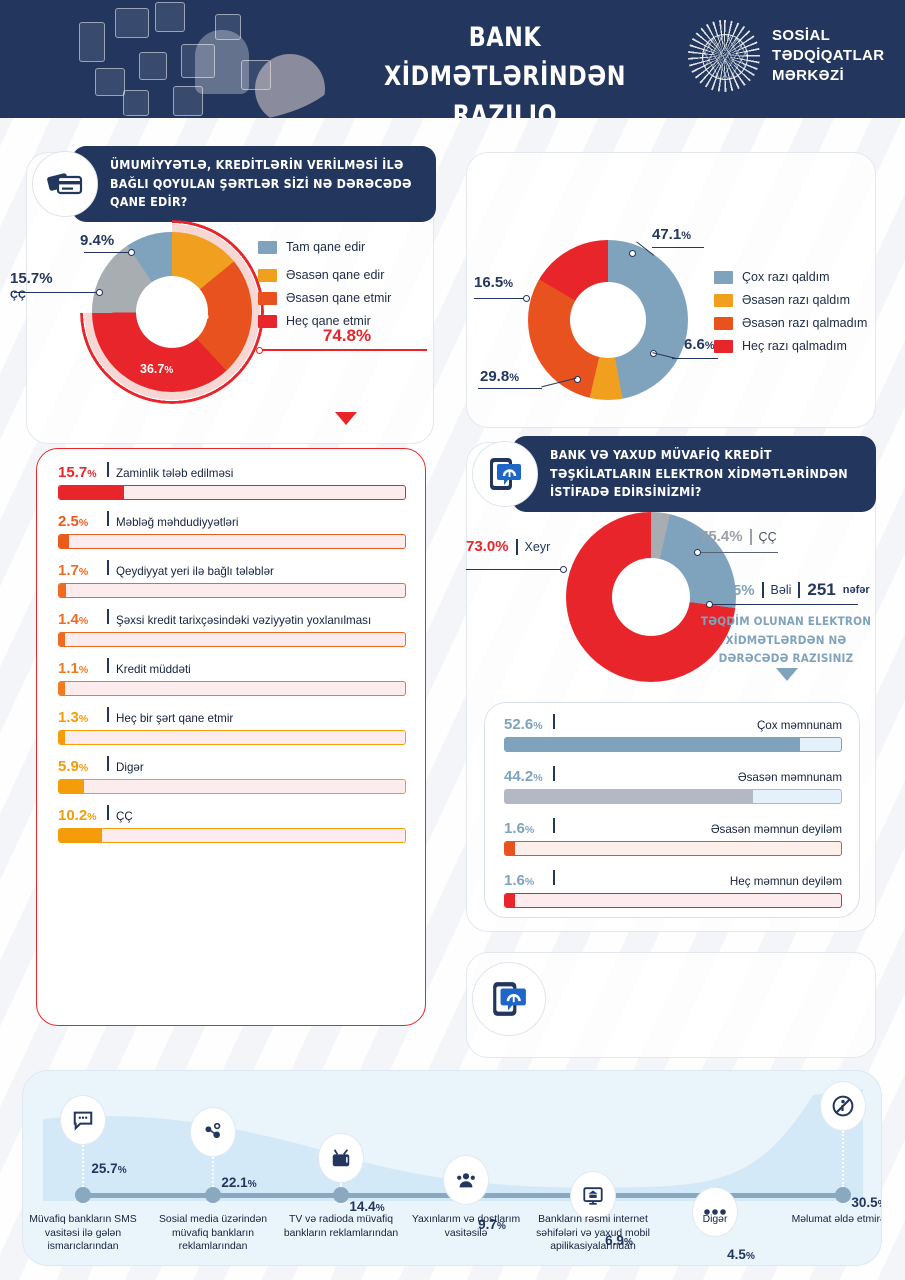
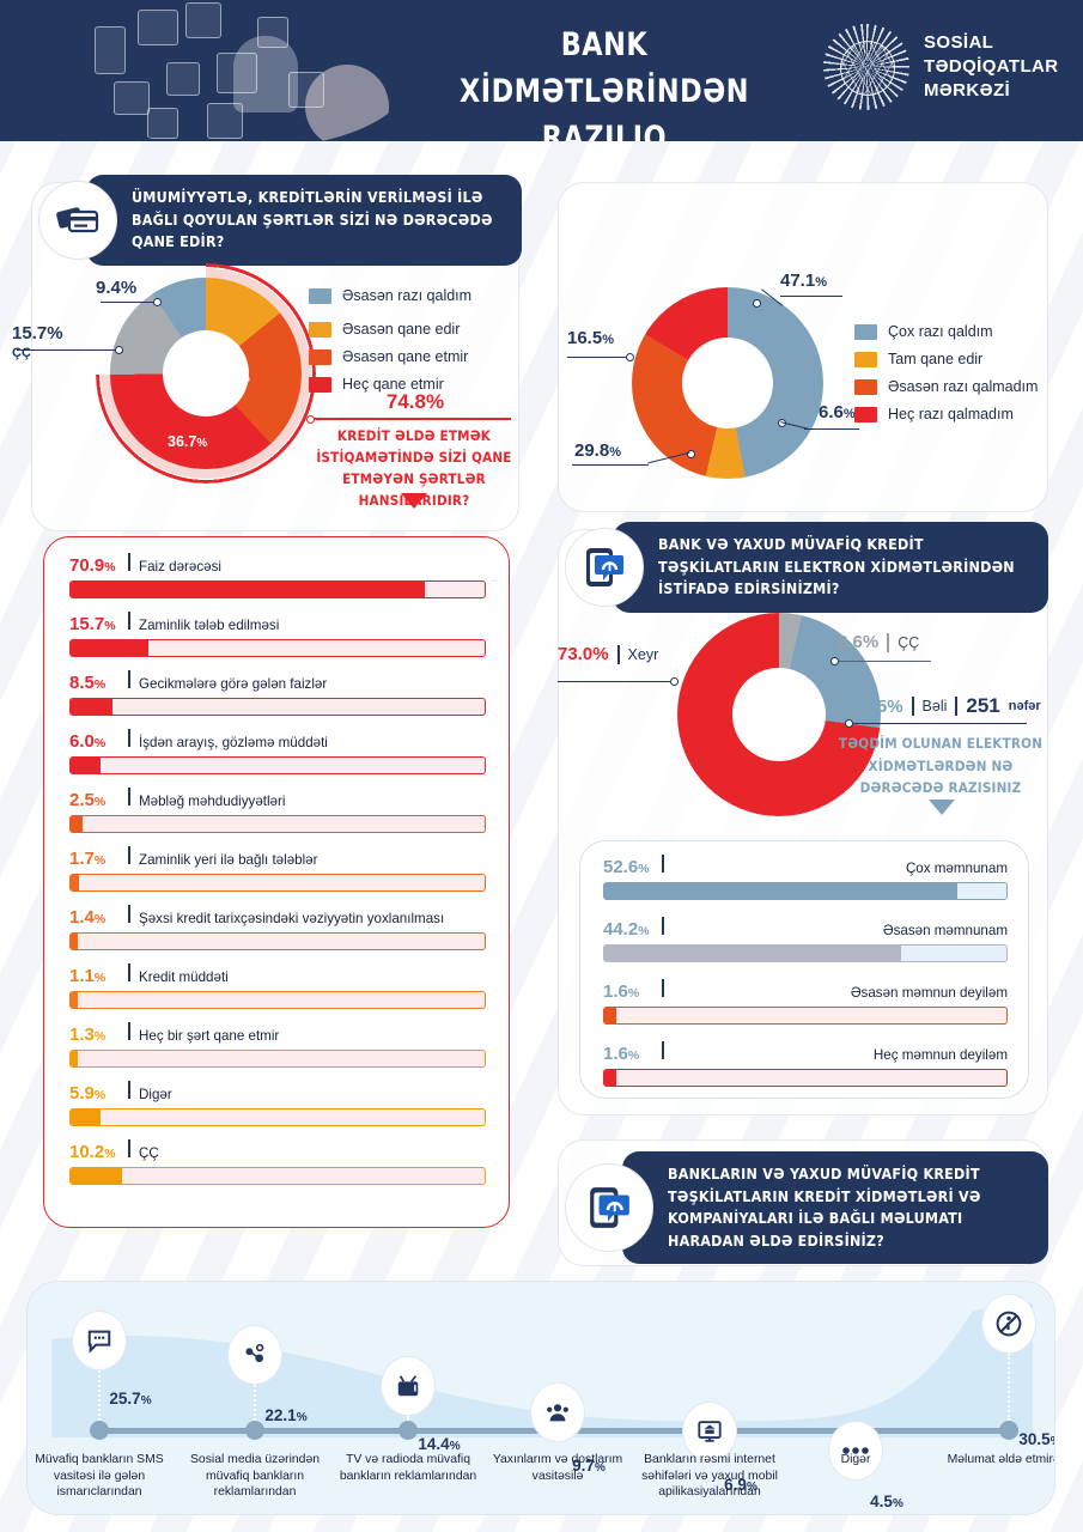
  BANK XİDMƏTLƏRİNDƏN
  RAZILIQ
  SOSİAL
  TƏDQİQATLAR
  MƏRKƏZİ
  ÜMUMİYYƏTLƏ, KREDİTLƏRİN VERİLMƏSİ İLƏ BAĞLI QOYULAN ŞƏRTLƏR SİZİ NƏ DƏRƏCƏDƏ QANE EDİR?
  14.1
  36.7%
  9.4%
  15.7%
  ÇÇ
- Tam qane edir
+ Əsasən razı qaldım
  Əsasən qane edir
  Əsasən qane etmir
  Heç qane etmir
  74.8%
+ KREDİT ƏLDƏ ETMƏK İSTİQAMƏTİNDƏ SİZİ QANE ETMƏYƏN ŞƏRTLƏR HANSILARIDIR?
  47.1%
  16.5%
  29.8%
  6.6%
  Çox razı qaldım
- Əsasən razı qaldım
+ Tam qane edir
  Əsasən razı qalmadım
  Heç razı qalmadım
+ 70.9%
+ Faiz dərəcəsi
  15.7%
  Zaminlik tələb edilməsi
+ 8.5%
+ Gecikmələrə görə gələn faizlər
+ 6.0%
+ İşdən arayış, gözləmə müddəti
  2.5%
  Məbləğ məhdudiyyətləri
  1.7%
- Qeydiyyat yeri ilə bağlı tələblər
+ Zaminlik yeri ilə bağlı tələblər
  1.4%
  Şəxsi kredit tarixçəsindəki vəziyyətin yoxlanılması
  1.1%
  Kredit müddəti
  1.3%
  Heç bir şərt qane etmir
  5.9%
  Digər
  10.2%
  ÇÇ
  BANK VƏ YAXUD MÜVAFİQ KREDİT TƏŞKİLATLARIN ELEKTRON XİDMƏTLƏRİNDƏN İSTİFADƏ EDİRSİNİZMİ?
  73.0%
  Xeyr
- 75.4%
+ 3.6%
  ÇÇ
  23.5%
  Bəli
  251
  nəfər
  TƏQDİM OLUNAN ELEKTRON XİDMƏTLƏRDƏN NƏ DƏRƏCƏDƏ RAZISINIZ
  52.6%
  Çox məmnunam
  44.2%
  Əsasən məmnunam
  1.6%
  Əsasən məmnun deyiləm
  1.6%
  Heç məmnun deyiləm
+ BANKLARIN VƏ YAXUD MÜVAFİQ KREDİT TƏŞKİLATLARIN KREDİT XİDMƏTLƏRİ VƏ KOMPANİYALARI İLƏ BAĞLI MƏLUMATI HARADAN ƏLDƏ EDİRSİNİZ?
  25.7%
  Müvafiq bankların SMS vasitəsi ilə gələn ismarıclarından
  22.1%
  Sosial media üzərindən müvafiq bankların reklamlarından
  14.4%
  TV və radioda müvafiq bankların reklamlarından
  9.7%
  Yaxınlarım və dostlarım vasitəsilə
  6.9%
  Bankların rəsmi internet səhifələri və yaxud mobil apilikasiyalarından
  4.5%
  Digər
  30.5
  Məlumat əldə etmir
